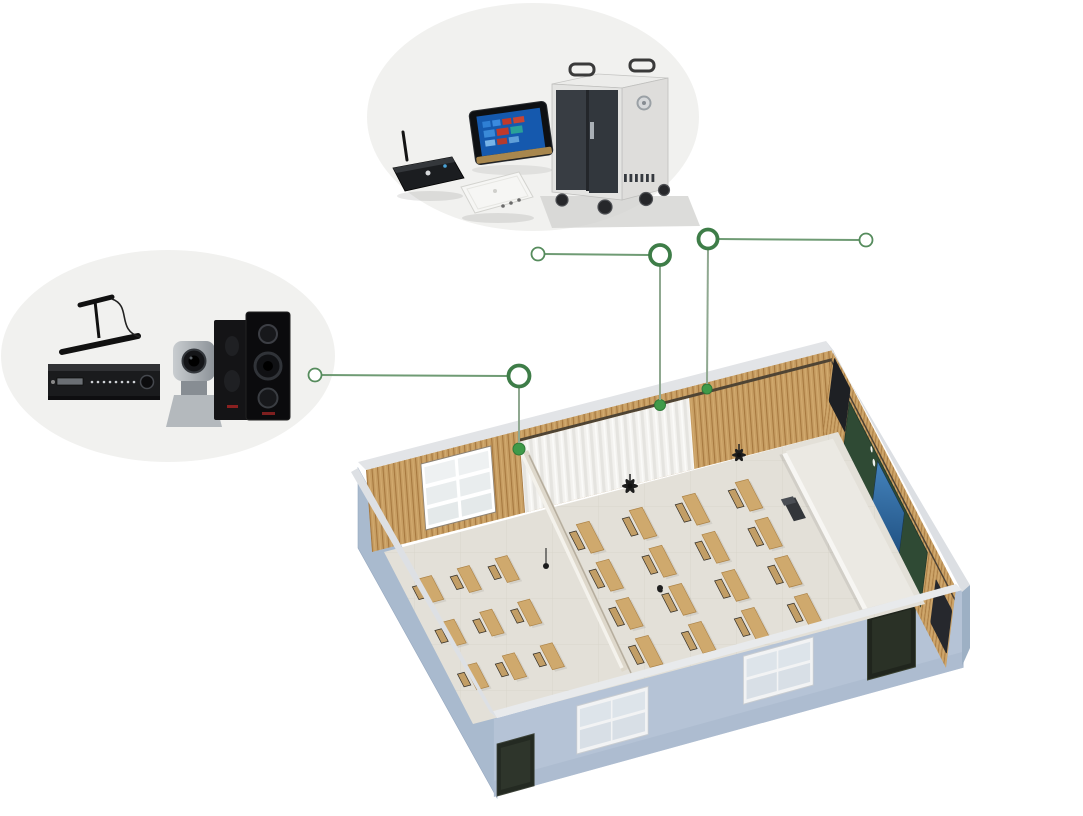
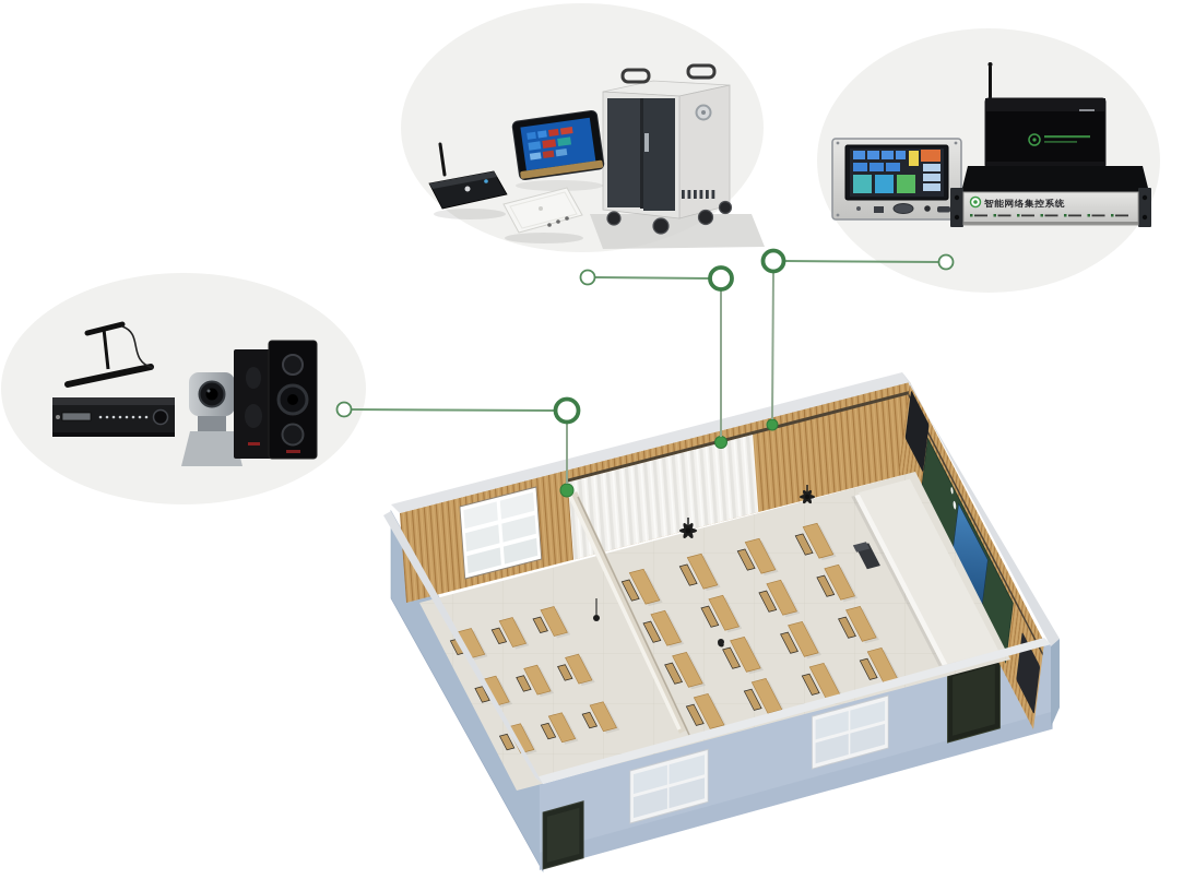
+ 智能网络集控系统
